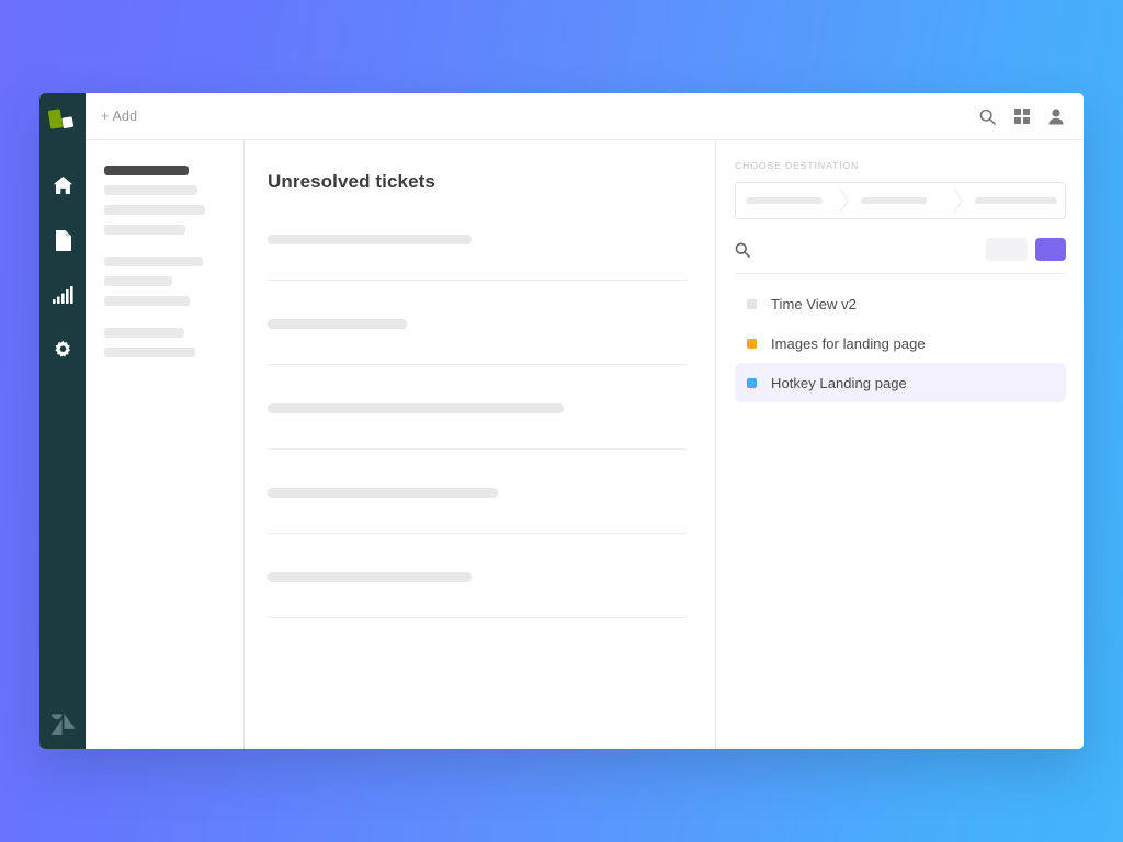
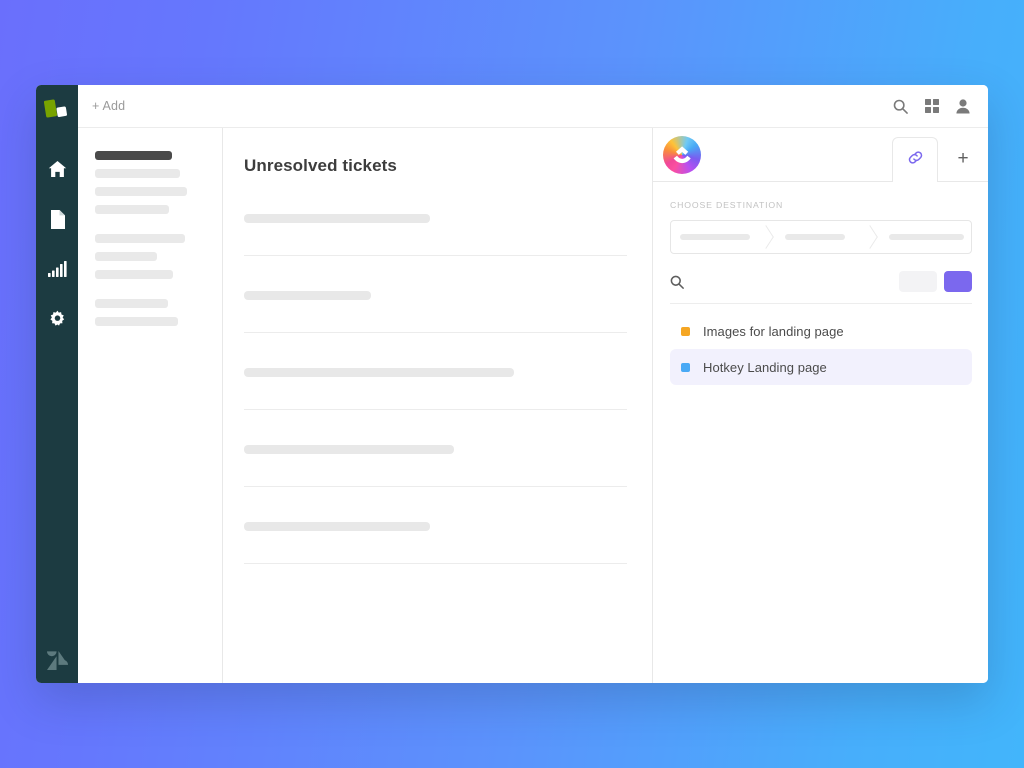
  + Add
  Unresolved tickets
+ +
  CHOOSE DESTINATION
- Time View v2
  Images for landing page
  Hotkey Landing page
